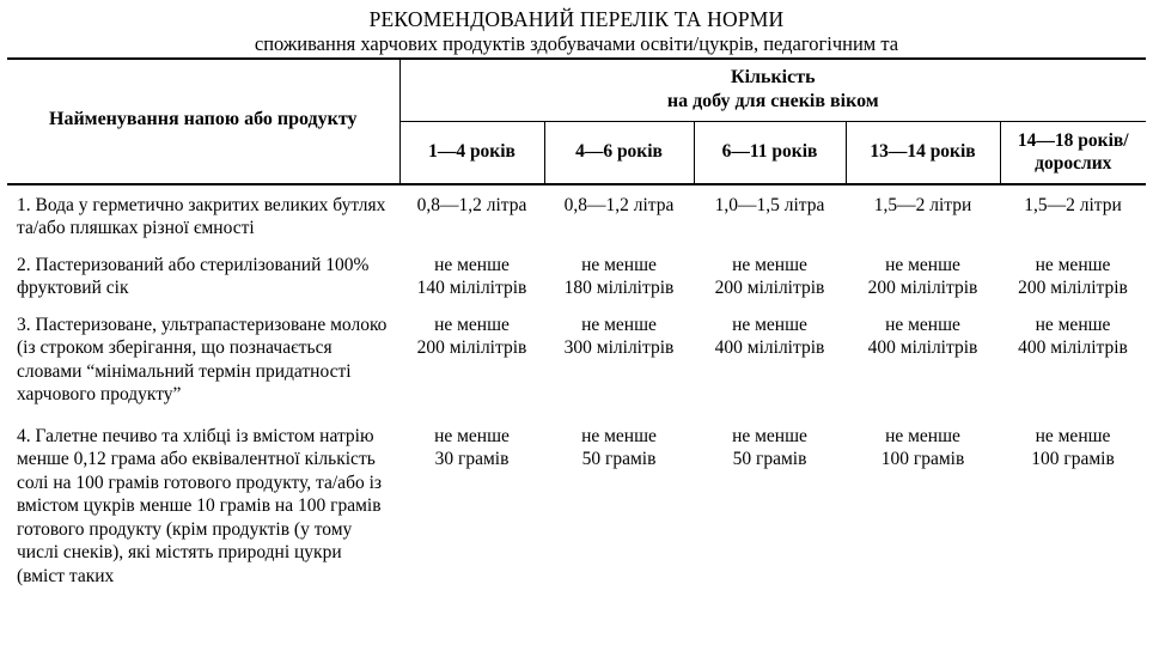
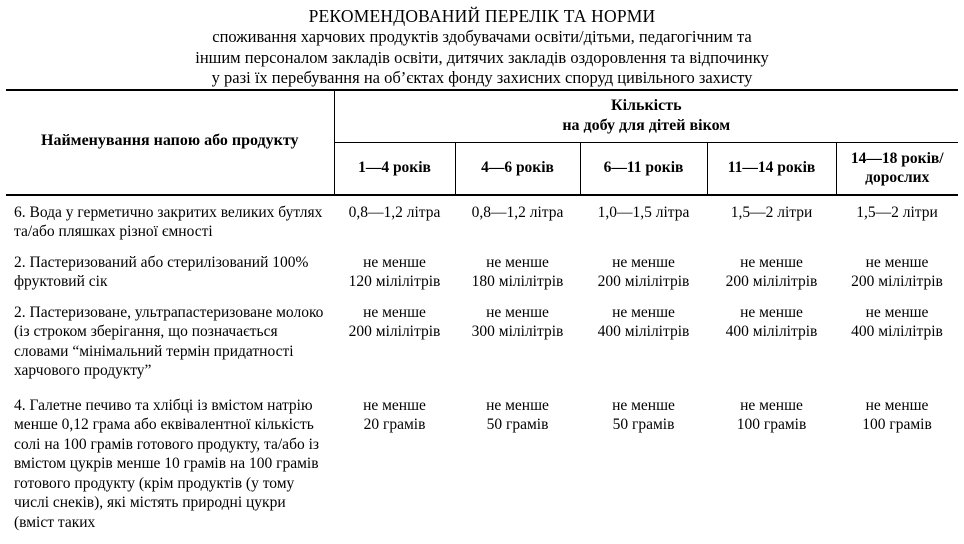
  РЕКОМЕНДОВАНИЙ ПЕРЕЛІК ТА НОРМИ
- споживання харчових продуктів здобувачами освіти/цукрів, педагогічним та
+ споживання харчових продуктів здобувачами освіти/дітьми, педагогічним та
+ іншим персоналом закладів освіти, дитячих закладів оздоровлення та відпочинку
+ у разі їх перебування на об’єктах фонду захисних споруд цивільного захисту
- Найменування напою або продукту	Кількість на добу для снеків віком
+ Найменування напою або продукту	Кількість на добу для дітей віком
- 1—4 років	4—6 років	6—11 років	13—14 років	14—18 років/ дорослих
+ 1—4 років	4—6 років	6—11 років	11—14 років	14—18 років/ дорослих
- 1. Вода у герметично закритих великих бутлях та/або пляшках різної ємності	0,8—1,2 літра	0,8—1,2 літра	1,0—1,5 літра	1,5—2 літри	1,5—2 літри
+ 6. Вода у герметично закритих великих бутлях та/або пляшках різної ємності	0,8—1,2 літра	0,8—1,2 літра	1,0—1,5 літра	1,5—2 літри	1,5—2 літри
- 2. Пастеризований або стерилізований 100% фруктовий сік	не менше 140 мілілітрів	не менше 180 мілілітрів	не менше 200 мілілітрів	не менше 200 мілілітрів	не менше 200 мілілітрів
+ 2. Пастеризований або стерилізований 100% фруктовий сік	не менше 120 мілілітрів	не менше 180 мілілітрів	не менше 200 мілілітрів	не менше 200 мілілітрів	не менше 200 мілілітрів
- 3. Пастеризоване, ультрапастеризоване молоко (із строком зберігання, що позначається словами “мінімальний термін придатності харчового продукту”	не менше 200 мілілітрів	не менше 300 мілілітрів	не менше 400 мілілітрів	не менше 400 мілілітрів	не менше 400 мілілітрів
+ 2. Пастеризоване, ультрапастеризоване молоко (із строком зберігання, що позначається словами “мінімальний термін придатності харчового продукту”	не менше 200 мілілітрів	не менше 300 мілілітрів	не менше 400 мілілітрів	не менше 400 мілілітрів	не менше 400 мілілітрів
- 4. Галетне печиво та хлібці із вмістом натрію менше 0,12 грама або еквівалентної кількість солі на 100 грамів готового продукту, та/або із вмістом цукрів менше 10 грамів на 100 грамів готового продукту (крім продуктів (у тому числі снеків), які містять природні цукри (вміст таких	не менше 30 грамів	не менше 50 грамів	не менше 50 грамів	не менше 100 грамів	не менше 100 грамів
+ 4. Галетне печиво та хлібці із вмістом натрію менше 0,12 грама або еквівалентної кількість солі на 100 грамів готового продукту, та/або із вмістом цукрів менше 10 грамів на 100 грамів готового продукту (крім продуктів (у тому числі снеків), які містять природні цукри (вміст таких	не менше 20 грамів	не менше 50 грамів	не менше 50 грамів	не менше 100 грамів	не менше 100 грамів
